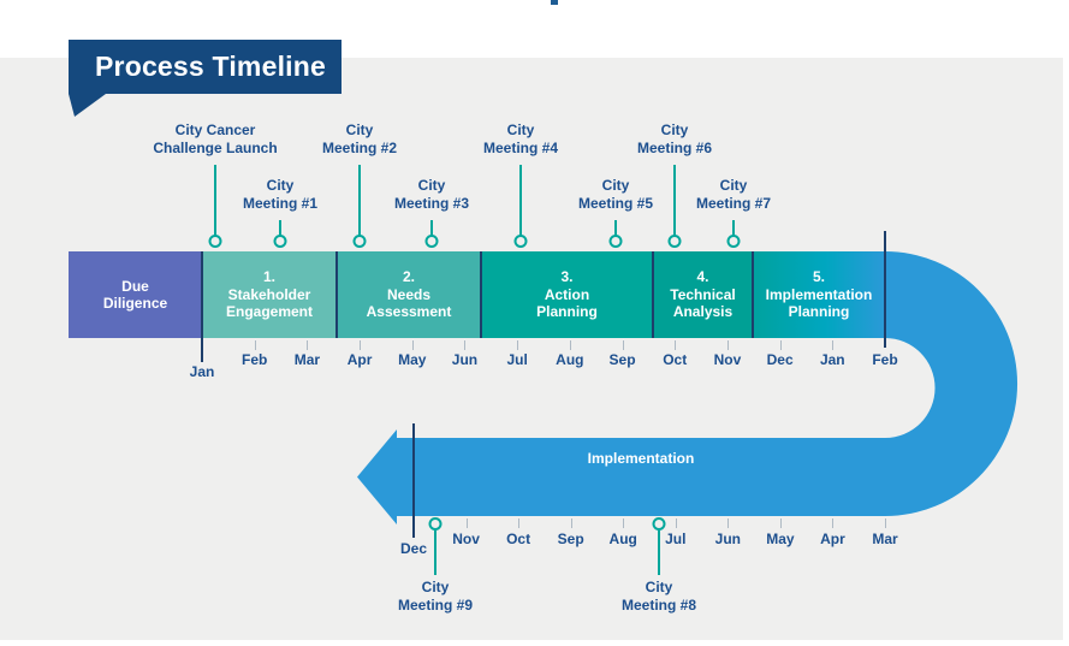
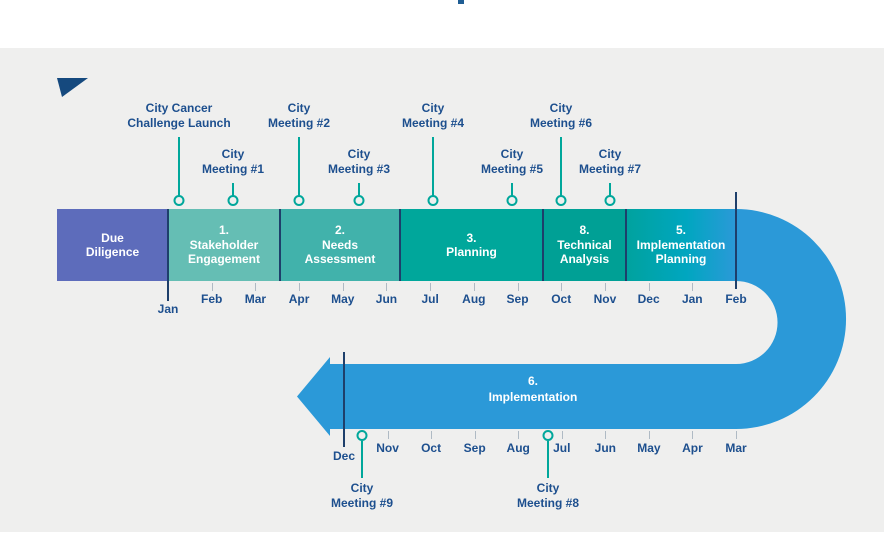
  Due
  Diligence
  1.
  Stakeholder
  Engagement
  2.
  Needs
  Assessment
  3.
- Action
  Planning
- 4.
+ 8.
  Technical
  Analysis
  5.
  Implementation
  Planning
  Jan
  Feb
  Mar
  Apr
  May
  Jun
  Jul
  Aug
  Sep
  Oct
  Nov
  Dec
  Jan
  Feb
  Dec
  Nov
  Oct
  Sep
  Aug
  Jul
  Jun
  May
  Apr
  Mar
  City Cancer
  Challenge Launch
  City
  Meeting #1
  City
  Meeting #2
  City
  Meeting #3
  City
  Meeting #4
  City
  Meeting #5
  City
  Meeting #6
  City
  Meeting #7
  City
  Meeting #9
  City
  Meeting #8
+ 6.
  Implementation
- Process Timeline
